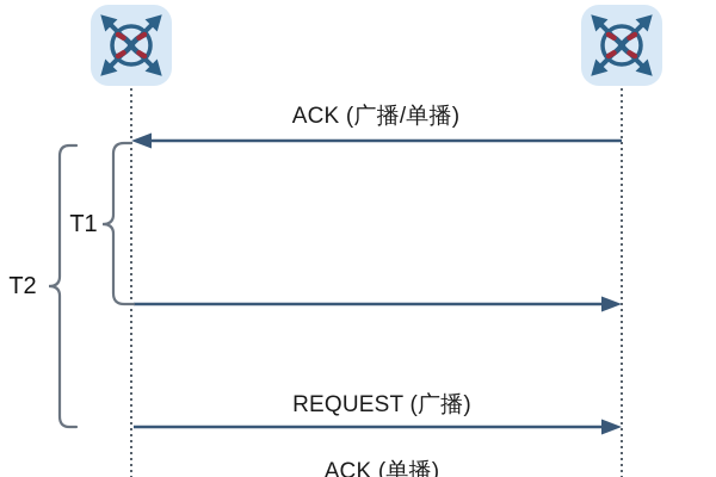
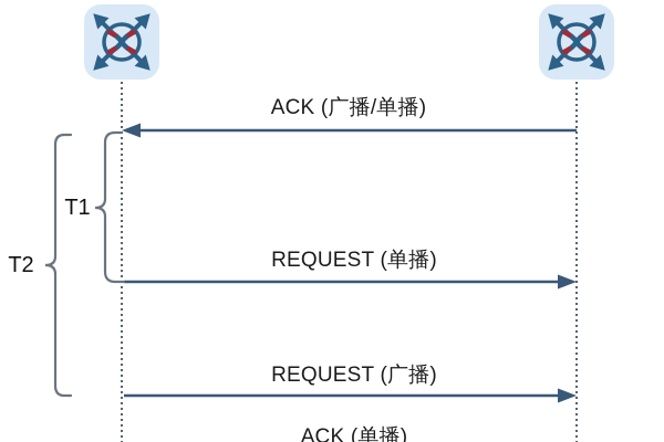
  ACK (广播/单播)
+ REQUEST (单播)
  REQUEST (广播)
  ACK (单播)
  T1
  T2
